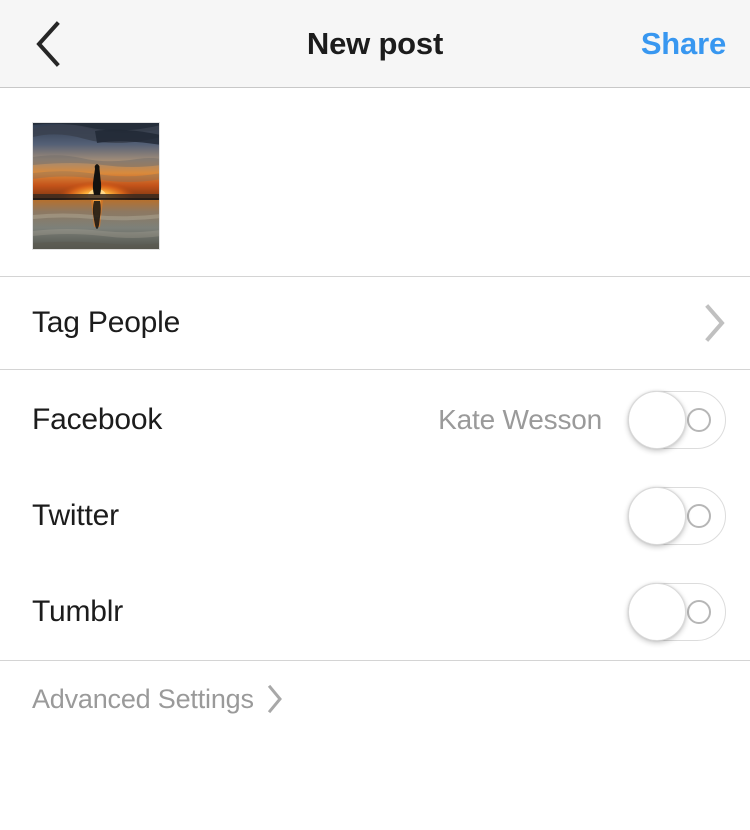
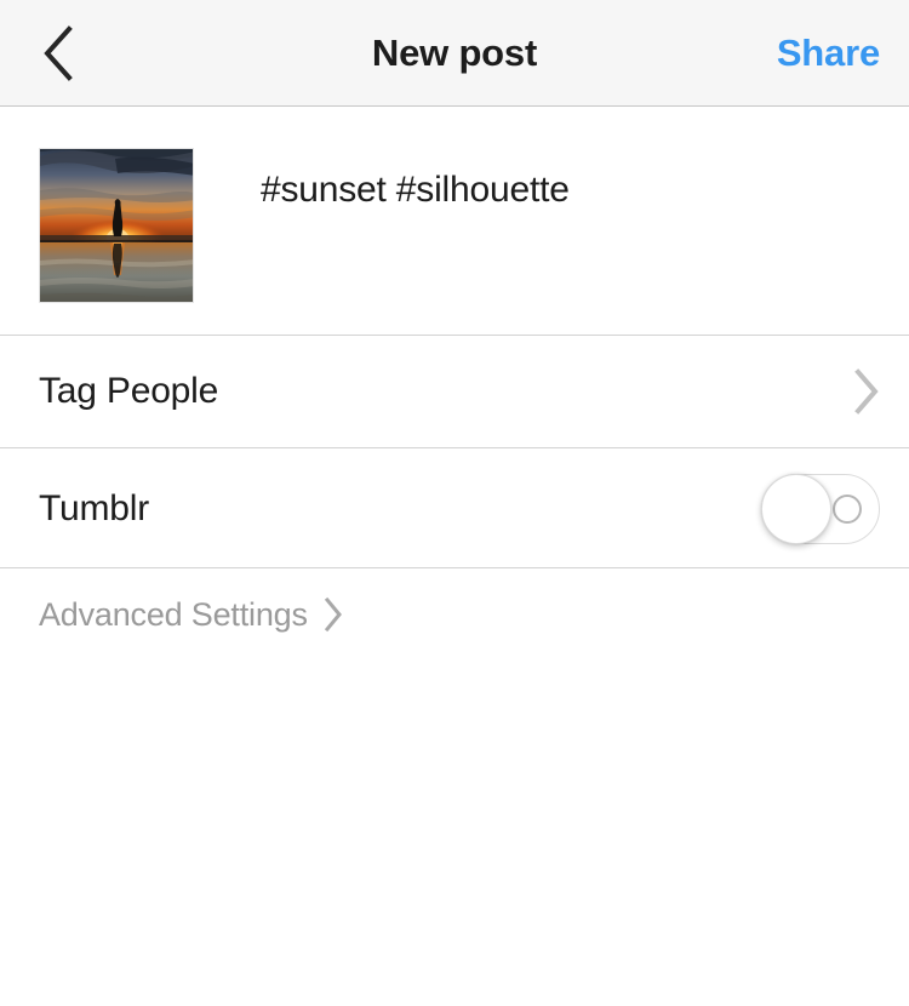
  New post
  Share
+ #sunset #silhouette
  Tag People
- Facebook
- Kate Wesson
- Twitter
  Tumblr
  Advanced Settings
